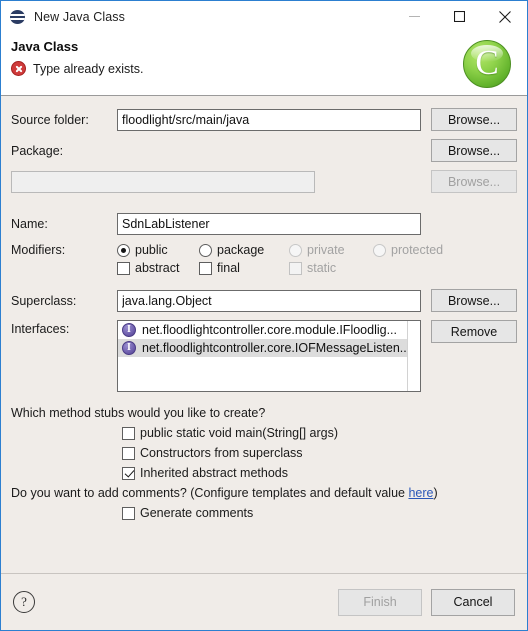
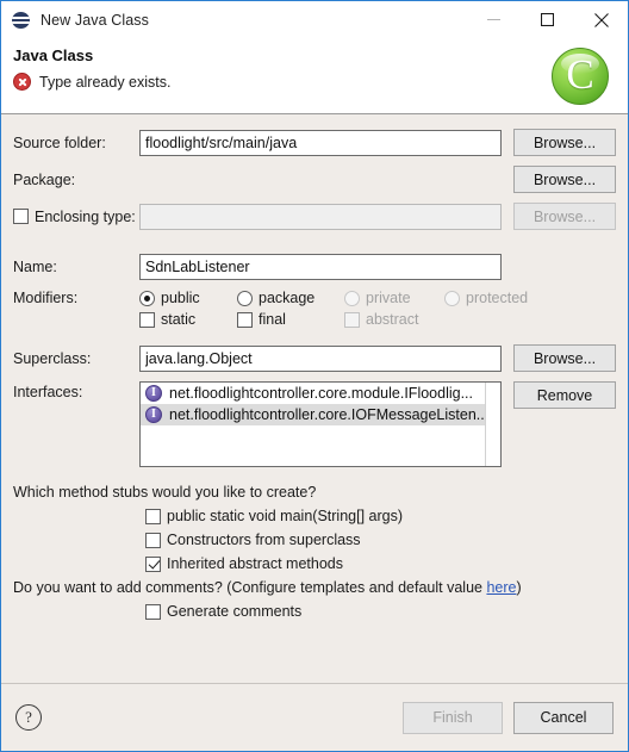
  New Java Class
  Java Class
  Type already exists.
  C
  Source folder:
  floodlight/src/main/java
  Browse...
  Package:
  Browse...
+ Enclosing type:
  Browse...
  Name:
  SdnLabListener
  Modifiers:
  public
  package
  private
  protected
- abstract
+ static
  final
- static
+ abstract
  Superclass:
  java.lang.Object
  Browse...
  Interfaces:
  I
  net.floodlightcontroller.core.module.IFloodlig...
  I
  net.floodlightcontroller.core.IOFMessageListen..
  Remove
  Which method stubs would you like to create?
  public static void main(String[] args)
  Constructors from superclass
  Inherited abstract methods
  Do you want to add comments? (Configure templates and default value here)
  Generate comments
  ?
  Finish
  Cancel
